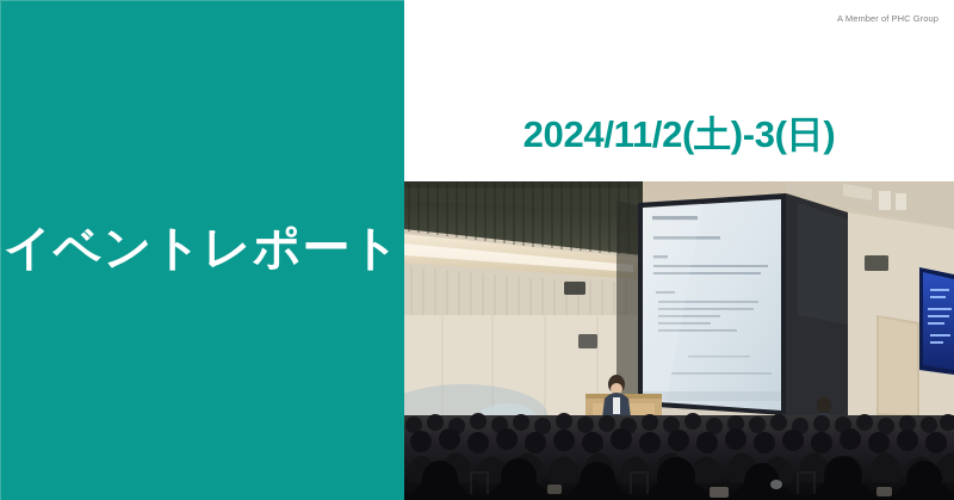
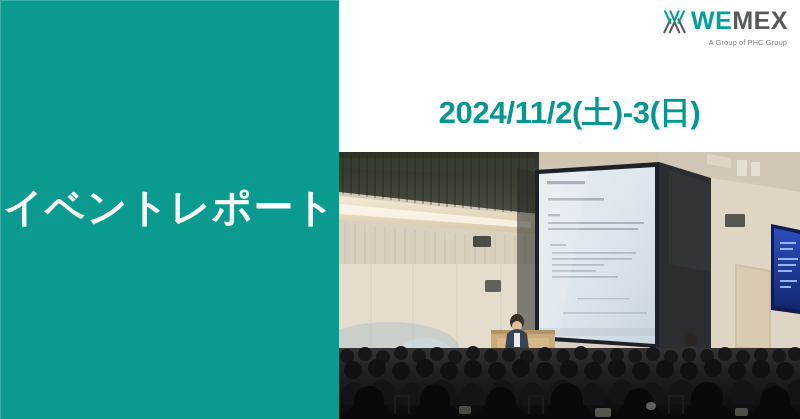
  イベントレポート
+ WEMEX
- A Member of PHC Group
+ A Group of PHC Group
  2024/11/2(土)-3(日)
